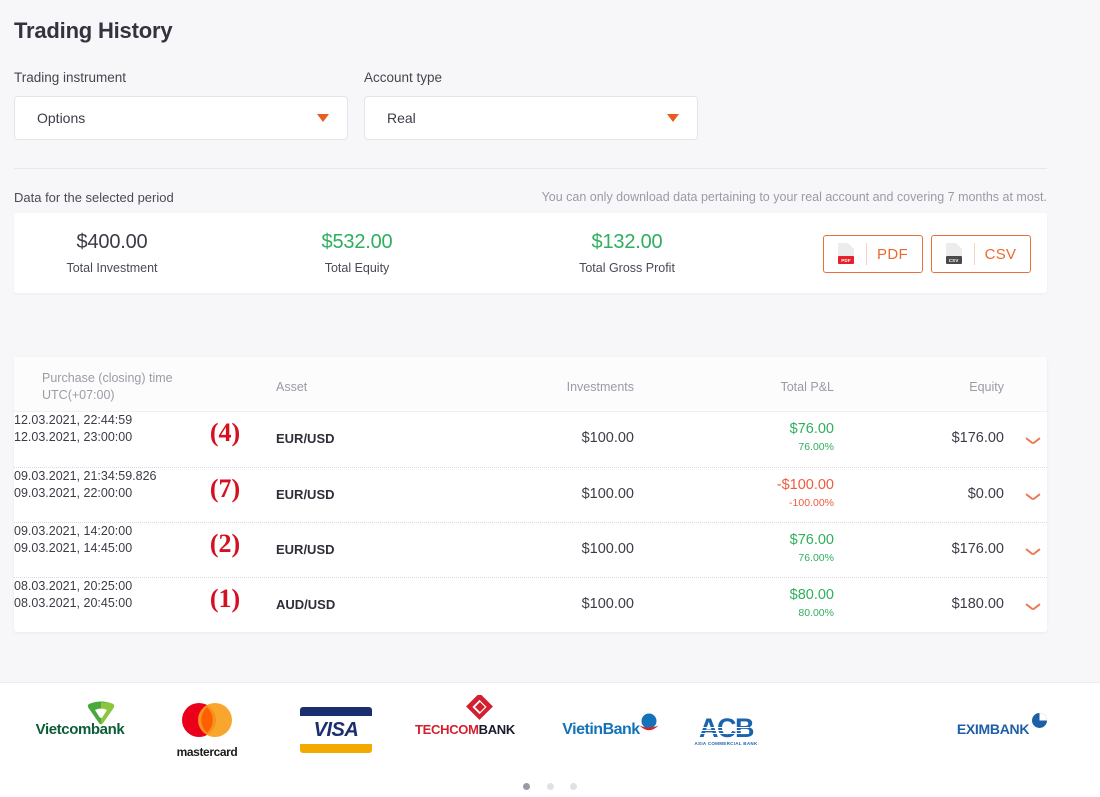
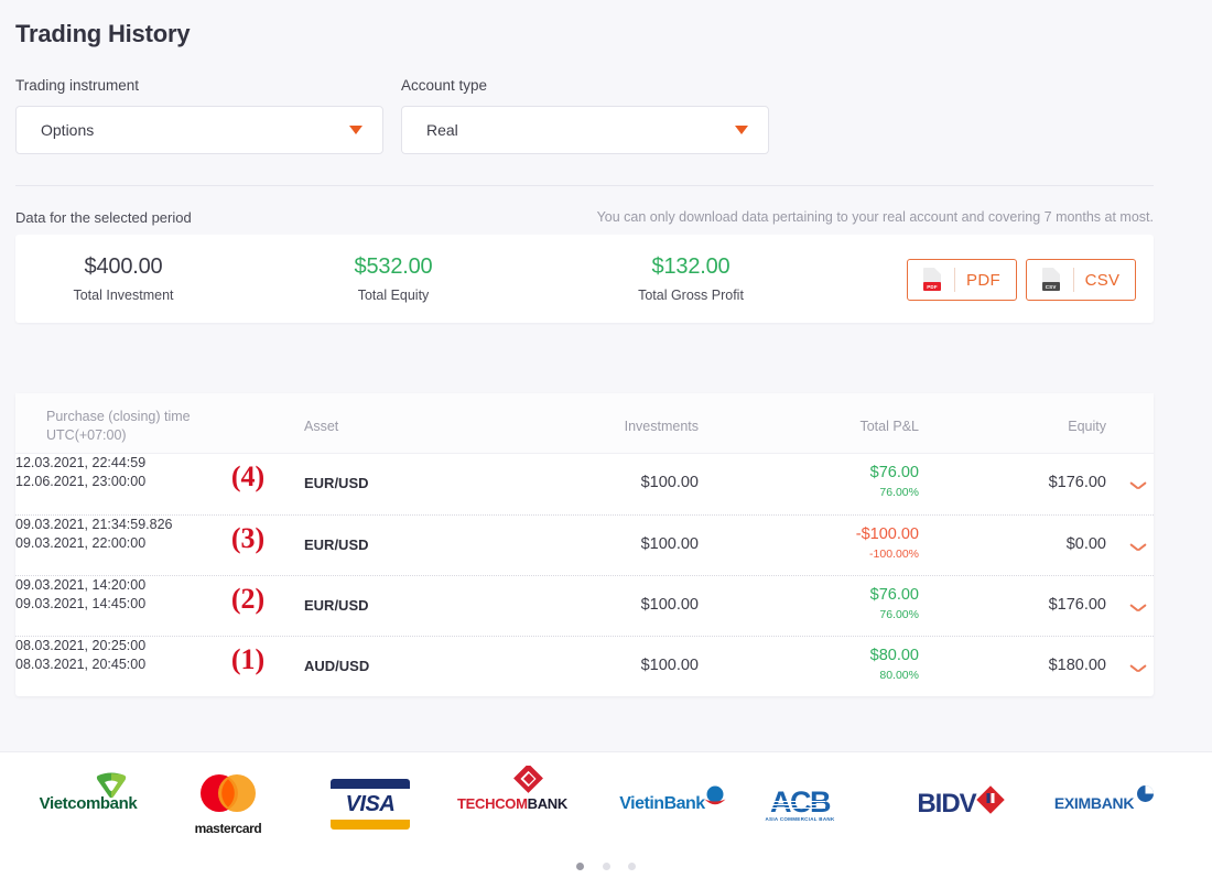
  Trading History
  Trading instrument
  Options
  Account type
  Real
  Data for the selected period
  You can only download data pertaining to your real account and covering 7 months at most.
  $400.00
  Total Investment
  $532.00
  Total Equity
  $132.00
  Total Gross Profit
  PDF
  CSV
  Purchase (closing) time
  UTC(+07:00)
  Asset
  Investments
  Total P&L
  Equity
  12.03.2021, 22:44:59
- 12.03.2021, 23:00:00
+ 12.06.2021, 23:00:00
  (4)
  EUR/USD
  $100.00
  $76.00
  76.00%
  $176.00
  09.03.2021, 21:34:59.826
  09.03.2021, 22:00:00
- (7)
+ (3)
  EUR/USD
  $100.00
  -$100.00
  -100.00%
  $0.00
  09.03.2021, 14:20:00
  09.03.2021, 14:45:00
  (2)
  EUR/USD
  $100.00
  $76.00
  76.00%
  $176.00
  08.03.2021, 20:25:00
  08.03.2021, 20:45:00
  (1)
  AUD/USD
  $100.00
  $80.00
  80.00%
  $180.00
  Vietcombank
  mastercard
  VISA
  TECHCOMBANK
  VietinBank
+ BIDV
  EXIMBANK
